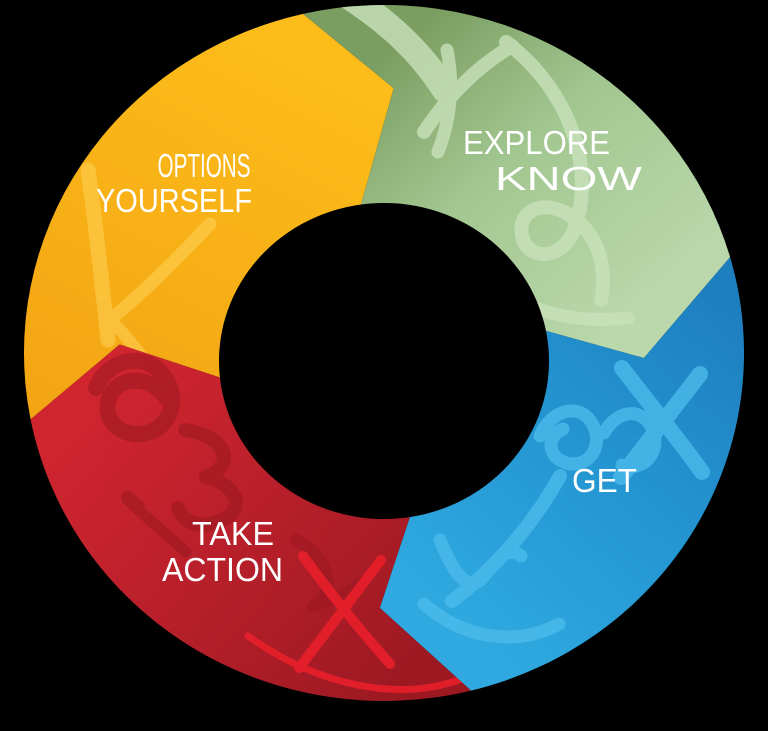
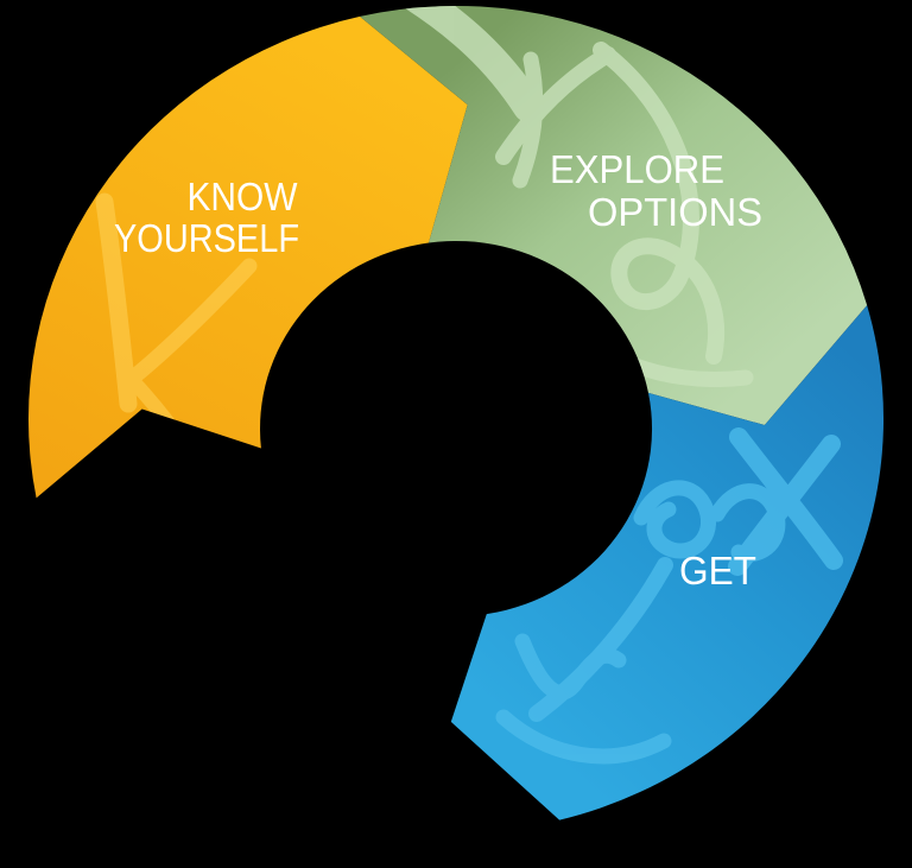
- OPTIONS
+ KNOW
  YOURSELF
  EXPLORE
- KNOW
+ OPTIONS
  GET
- TAKE
- ACTION
